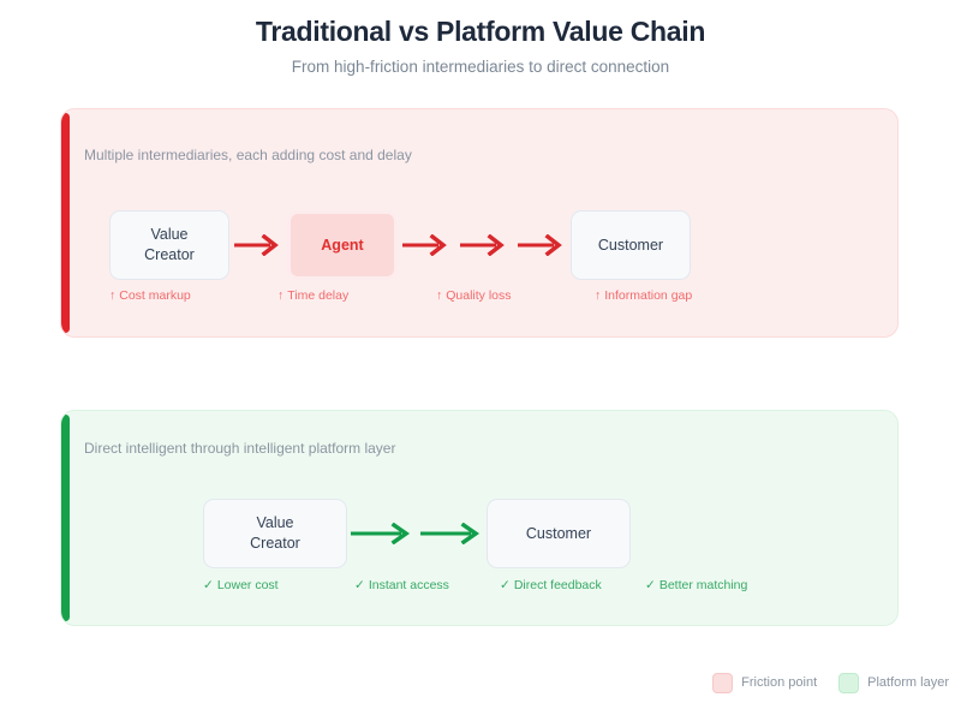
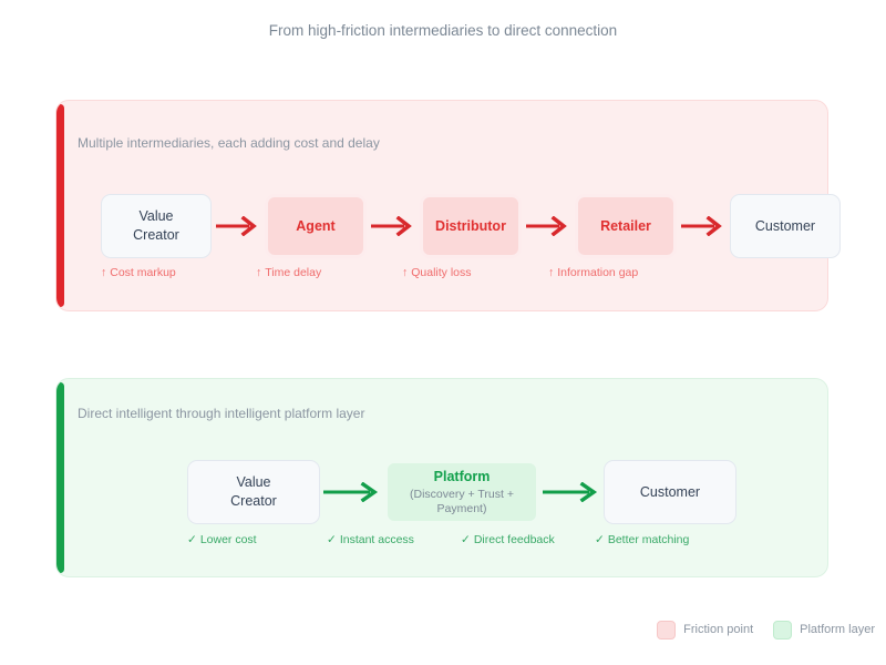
- Traditional vs Platform Value Chain
  From high-friction intermediaries to direct connection
  Multiple intermediaries, each adding cost and delay
  Value
  Creator
  Agent
+ Distributor
+ Retailer
  Customer
  ↑ Cost markup
  ↑ Time delay
  ↑ Quality loss
  ↑ Information gap
  Direct intelligent through intelligent platform layer
  Value
  Creator
+ Platform
+ (Discovery + Trust + Payment)
  Customer
  ✓ Lower cost
  ✓ Instant access
  ✓ Direct feedback
  ✓ Better matching
  Friction point
  Platform layer
